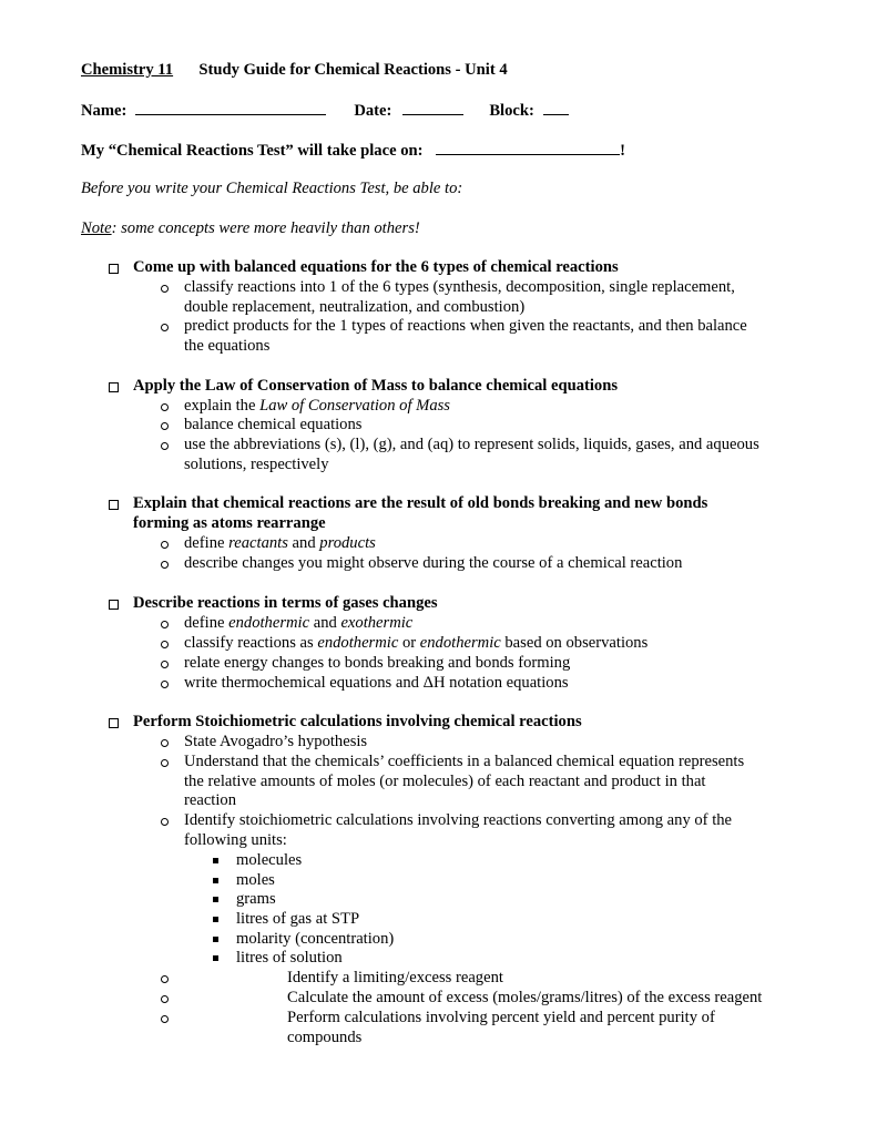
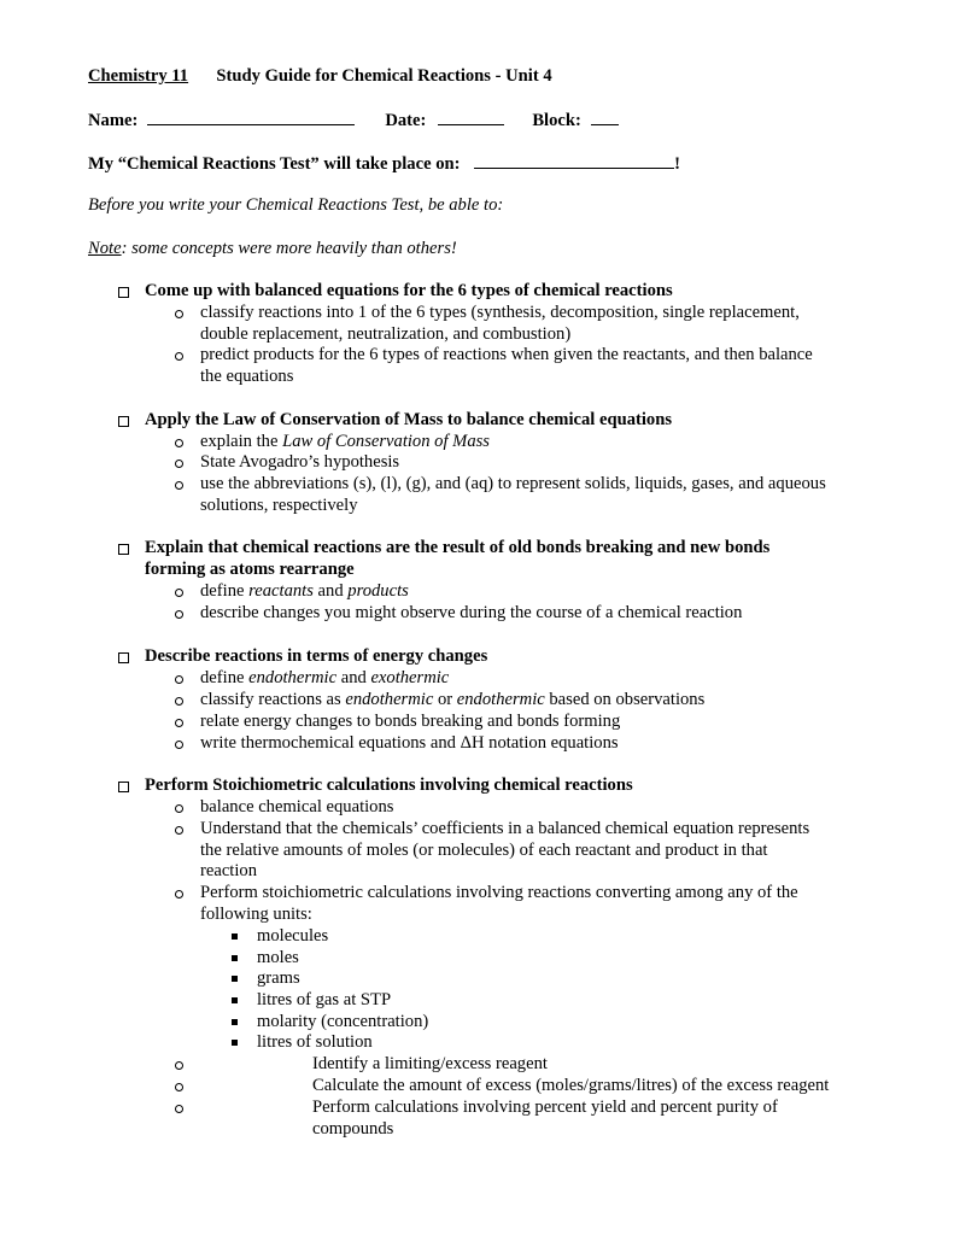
  Chemistry 11 Study Guide for Chemical Reactions - Unit 4
  Name: Date: Block:
  My “Chemical Reactions Test” will take place on: !
  Before you write your Chemical Reactions Test, be able to:
  Note: some concepts were more heavily than others!
  Come up with balanced equations for the 6 types of chemical reactions
  classify reactions into 1 of the 6 types (synthesis, decomposition, single replacement,
  double replacement, neutralization, and combustion)
- predict products for the 1 types of reactions when given the reactants, and then balance
+ predict products for the 6 types of reactions when given the reactants, and then balance
  the equations
  Apply the Law of Conservation of Mass to balance chemical equations
  explain the Law of Conservation of Mass
- balance chemical equations
+ State Avogadro’s hypothesis
  use the abbreviations (s), (l), (g), and (aq) to represent solids, liquids, gases, and aqueous
  solutions, respectively
  Explain that chemical reactions are the result of old bonds breaking and new bonds
  forming as atoms rearrange
  define reactants and products
  describe changes you might observe during the course of a chemical reaction
- Describe reactions in terms of gases changes
+ Describe reactions in terms of energy changes
  define endothermic and exothermic
  classify reactions as endothermic or endothermic based on observations
  relate energy changes to bonds breaking and bonds forming
  write thermochemical equations and ΔH notation equations
  Perform Stoichiometric calculations involving chemical reactions
- State Avogadro’s hypothesis
+ balance chemical equations
  Understand that the chemicals’ coefficients in a balanced chemical equation represents
  the relative amounts of moles (or molecules) of each reactant and product in that
  reaction
- Identify stoichiometric calculations involving reactions converting among any of the
+ Perform stoichiometric calculations involving reactions converting among any of the
  following units:
  molecules
  moles
  grams
  litres of gas at STP
  molarity (concentration)
  litres of solution
  Identify a limiting/excess reagent
  Calculate the amount of excess (moles/grams/litres) of the excess reagent
  Perform calculations involving percent yield and percent purity of
  compounds
